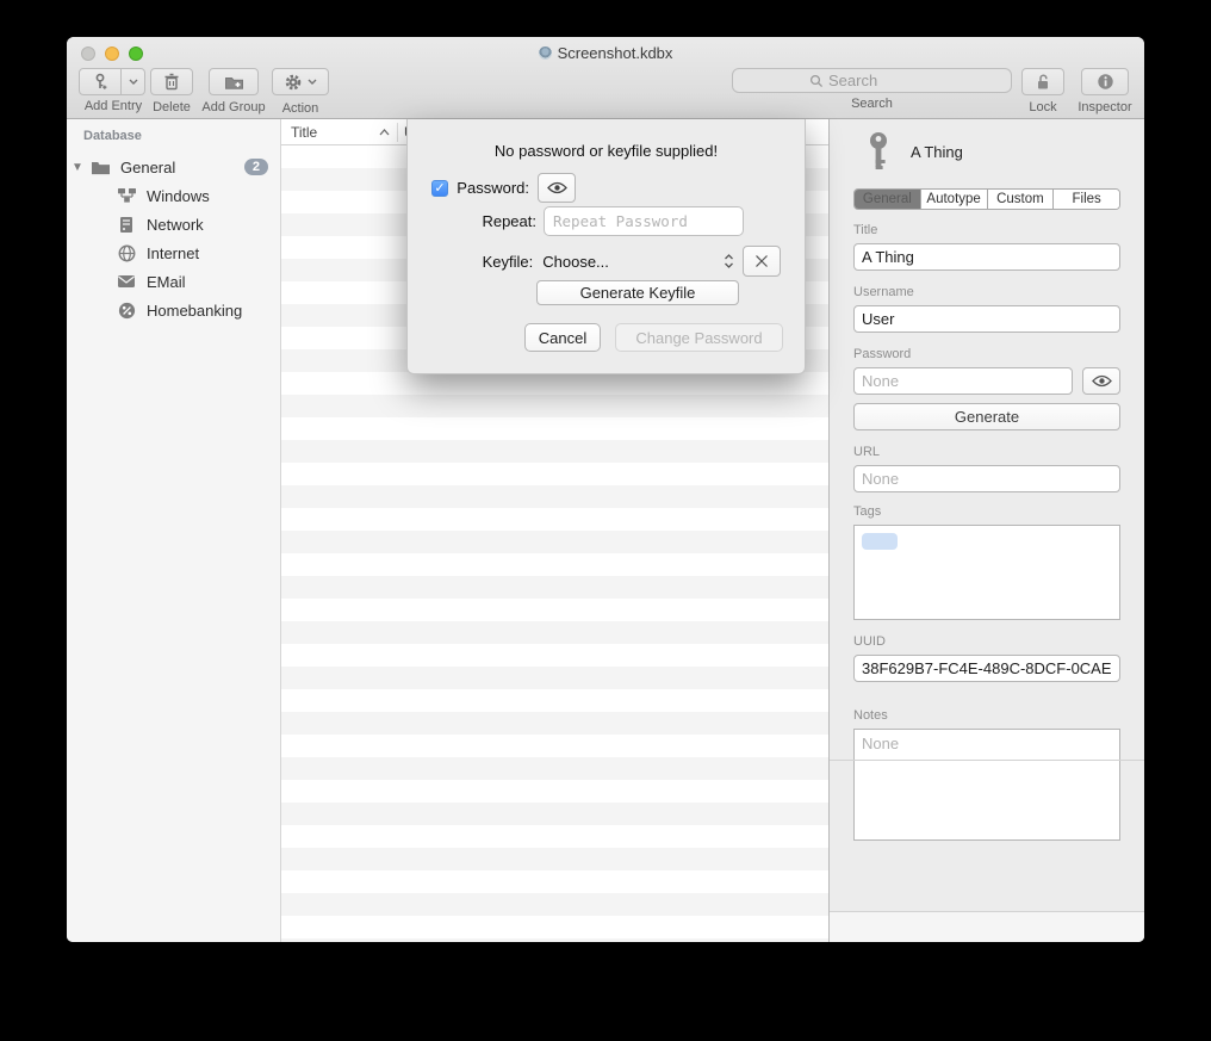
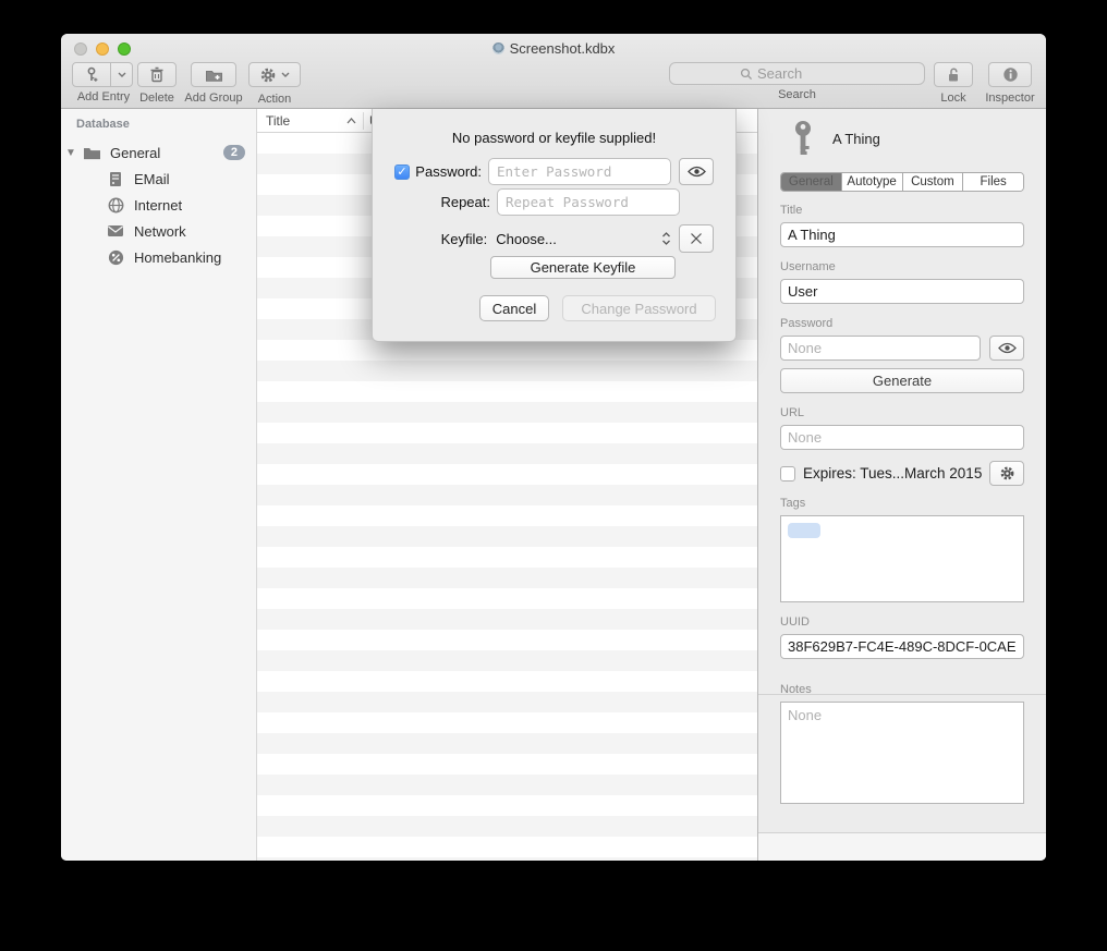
  Screenshot.kdbx
  Add Entry
  Delete
  Add Group
  Action
  Search
  Search
  Lock
  Inspector
  Database
  ▼
  General
  2
- Windows
- Network
+ EMail
  Internet
- EMail
+ Network
  Homebanking
  Title
  A Thing
  General
  Autotype
  Custom
  Files
  Title
  A Thing
  Username
  User
  Password
  None
  Generate
  URL
  None
+ Expires: Tues...March 2015
  Tags
  UUID
  38F629B7-FC4E-489C-8DCF-0CAE
  Notes
  None
  No password or keyfile supplied!
  ✓
  Password:
+ Enter Password
  Repeat:
  Repeat Password
  Keyfile:
  Choose...
  Generate Keyfile
  Cancel
  Change Password
